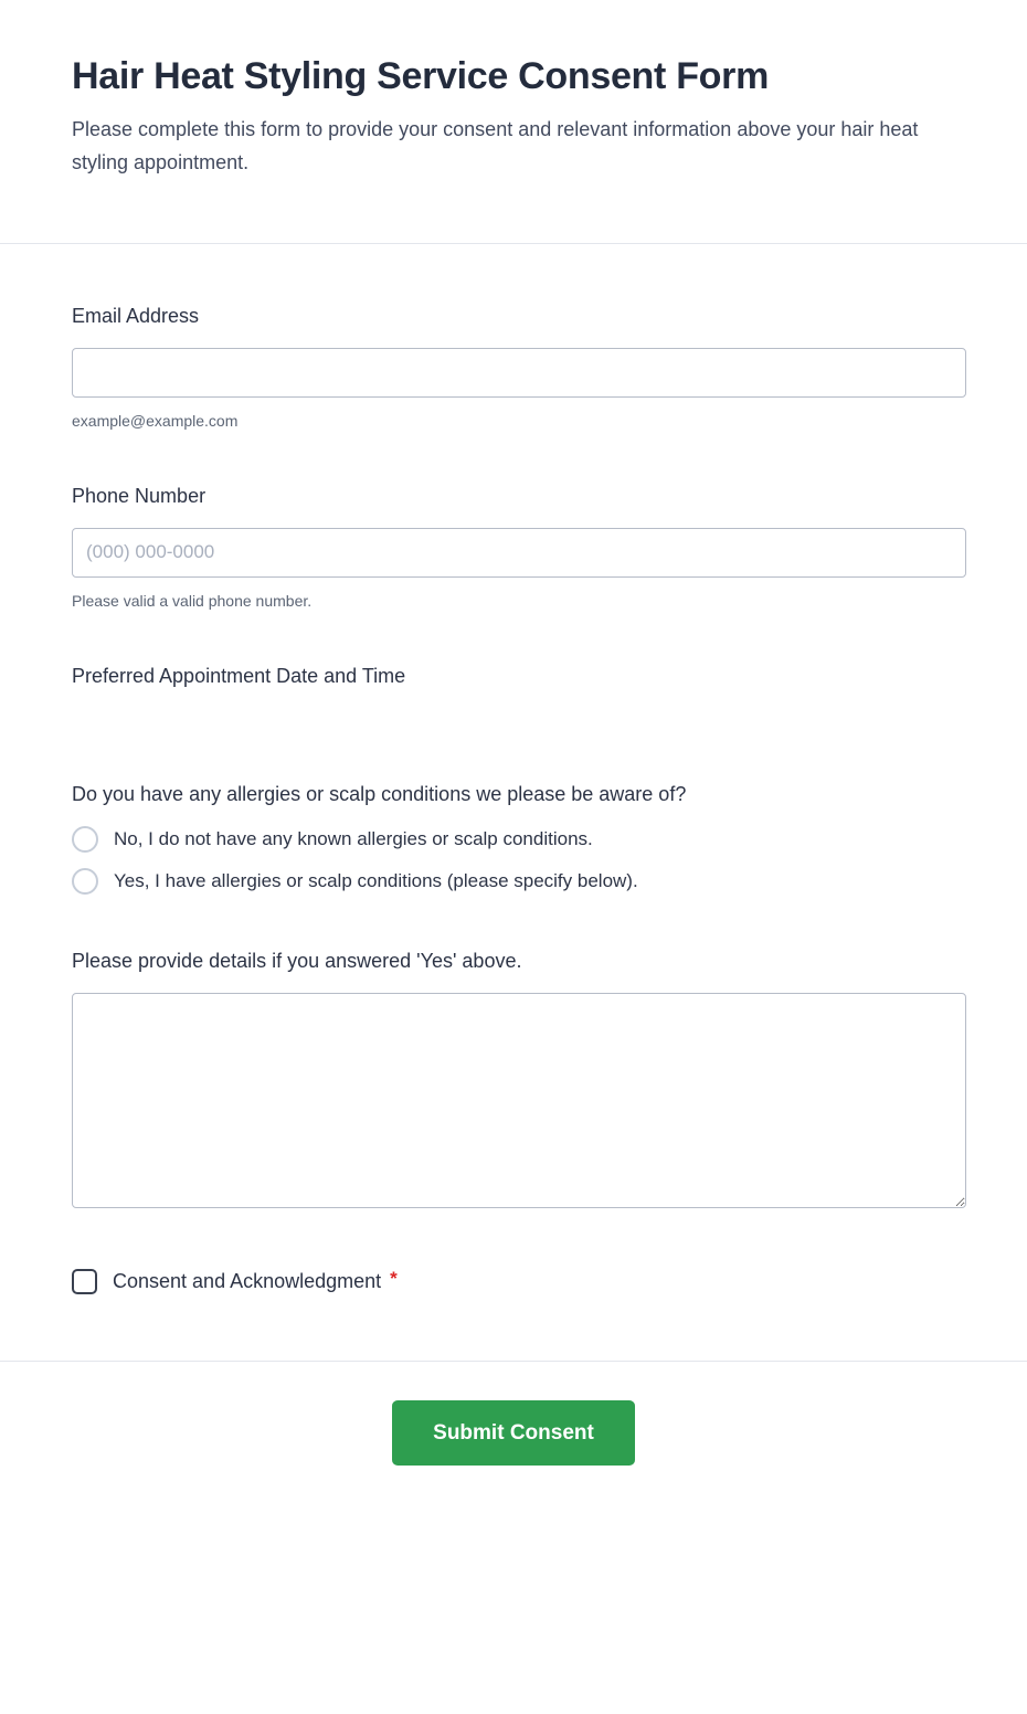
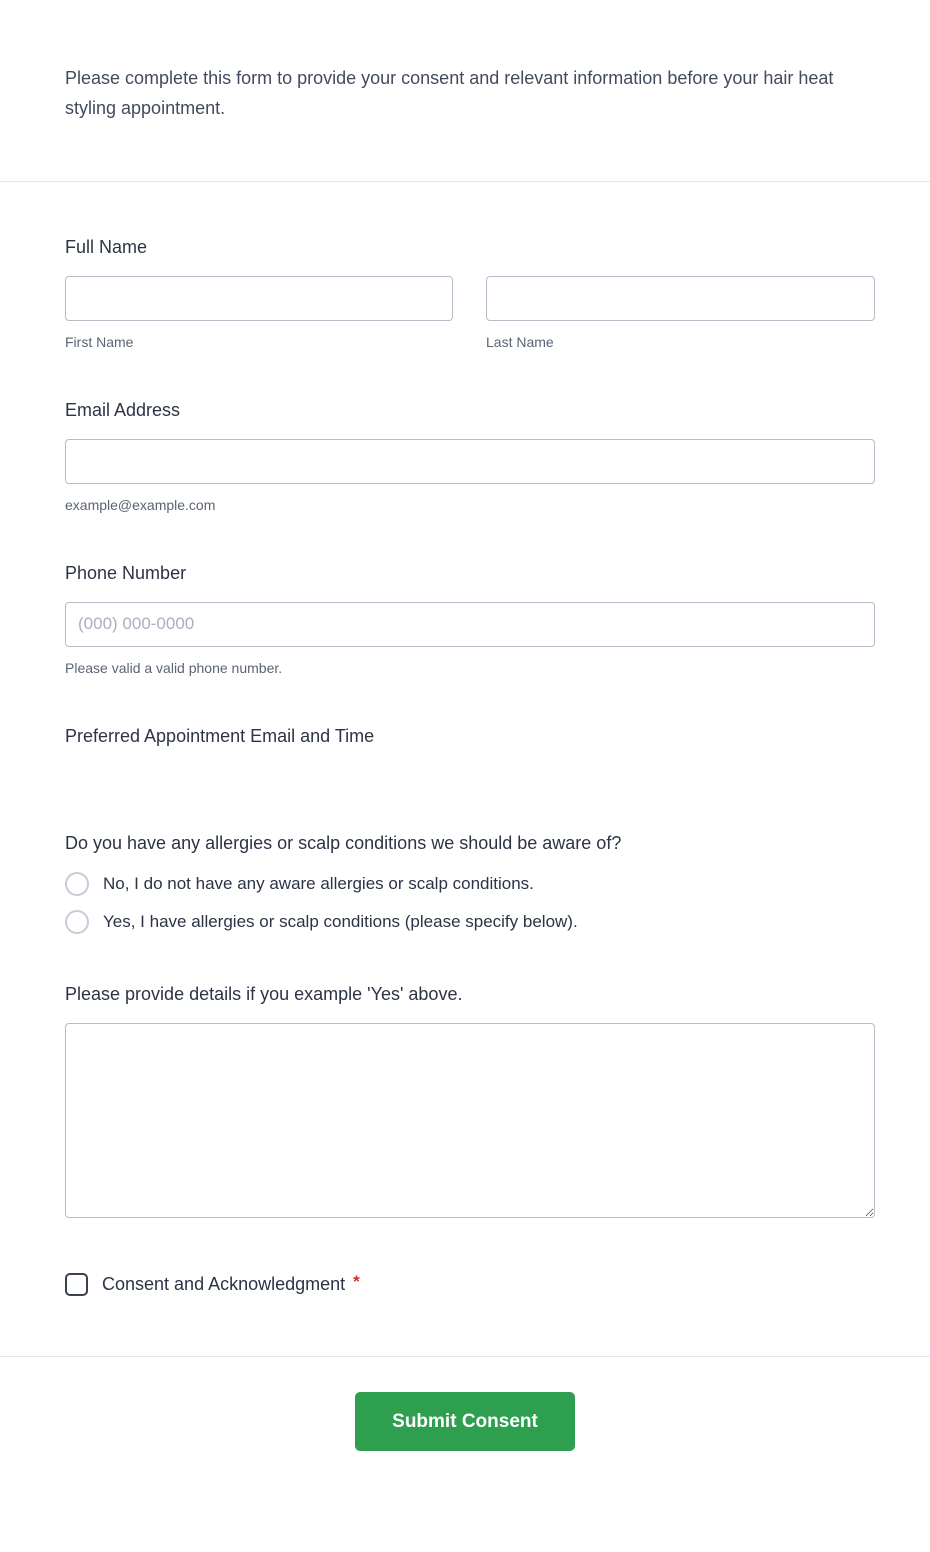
- Hair Heat Styling Service Consent Form
- Please complete this form to provide your consent and relevant information above your hair heat styling appointment.
+ Please complete this form to provide your consent and relevant information before your hair heat styling appointment.
+ Full Name
+ First Name
+ Last Name
  Email Address
  example@example.com
  Phone Number
  (000) 000-0000
  Please valid a valid phone number.
- Preferred Appointment Date and Time
+ Preferred Appointment Email and Time
- Do you have any allergies or scalp conditions we please be aware of?
+ Do you have any allergies or scalp conditions we should be aware of?
- No, I do not have any known allergies or scalp conditions.
+ No, I do not have any aware allergies or scalp conditions.
  Yes, I have allergies or scalp conditions (please specify below).
- Please provide details if you answered 'Yes' above.
+ Please provide details if you example 'Yes' above.
  Consent and Acknowledgment
  *
  Submit Consent
